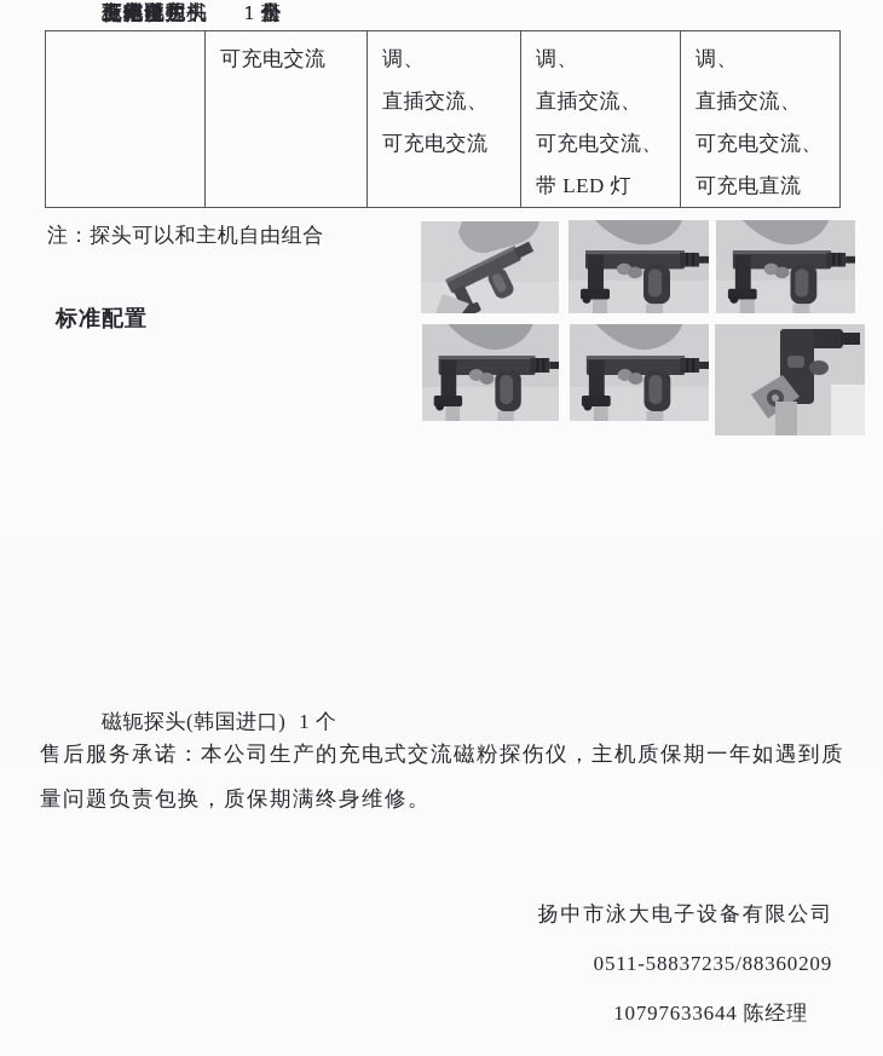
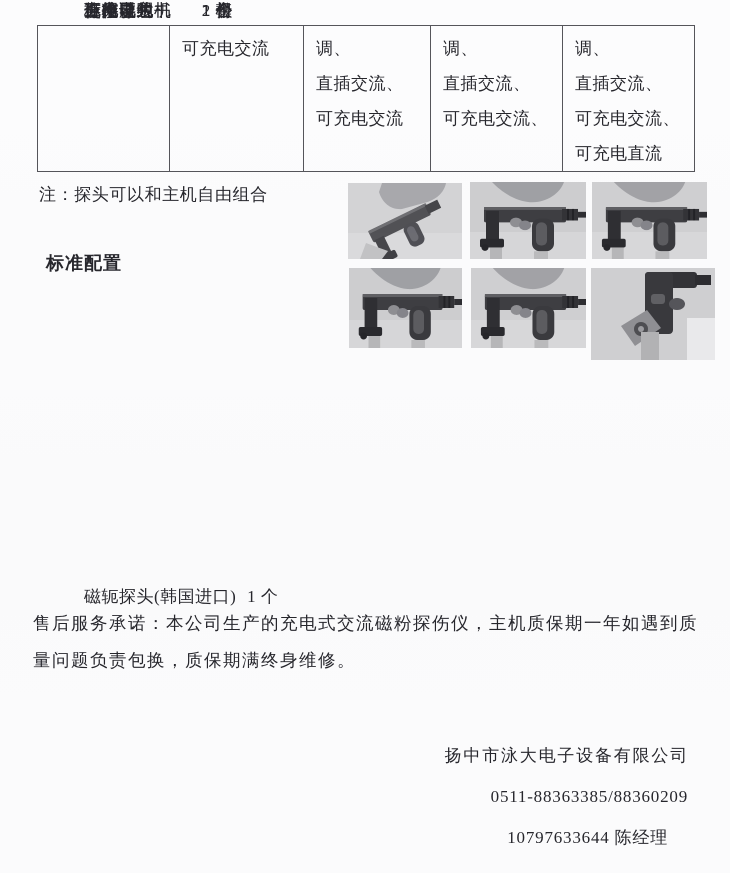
  可充电交流
  调、
  直插交流、
  可充电交流
  调、
  直插交流、
  可充电交流、
- 带 LED 灯
  调、
  直插交流、
  可充电交流、
  可充电直流
  注：探头可以和主机自由组合
  标准配置
  磁轭探头(韩国进口) 1 个
  可充电主机 1 台
  充电器 1 个
+ 连接导线 2 根
  标准试片 1 套
  工作腰包 1 个
- 正斜角探头 1 只
  合格证 1 份
  使用说明书 1 份
  售后服务承诺：本公司生产的充电式交流磁粉探伤仪，主机质保期一年如遇到质
  量问题负责包换，质保期满终身维修。
  扬中市泳大电子设备有限公司
- 0511-58837235/88360209
+ 0511-88363385/88360209
  10797633644 陈经理
